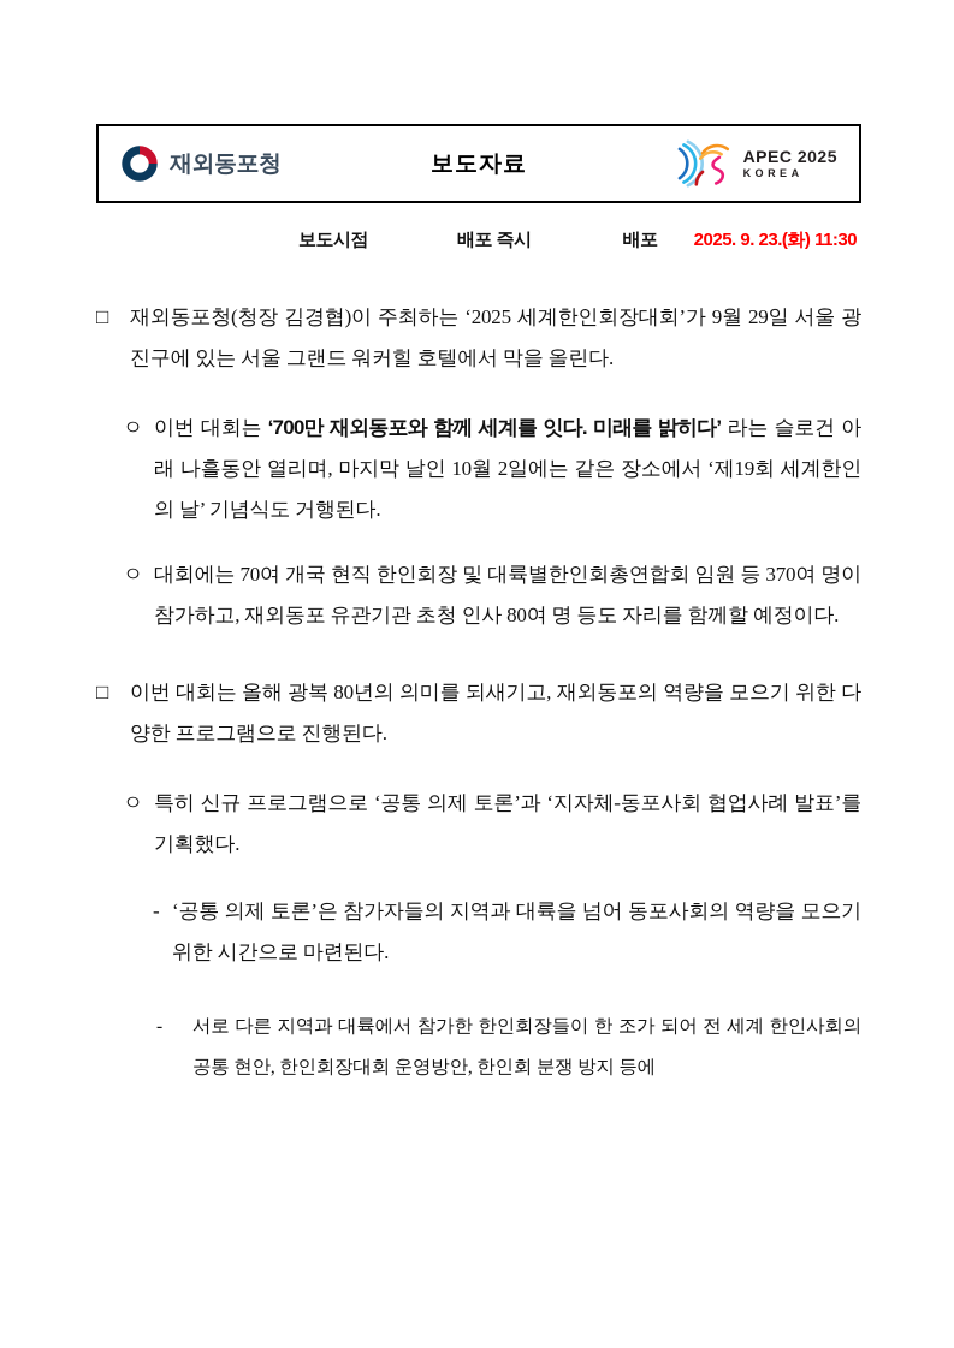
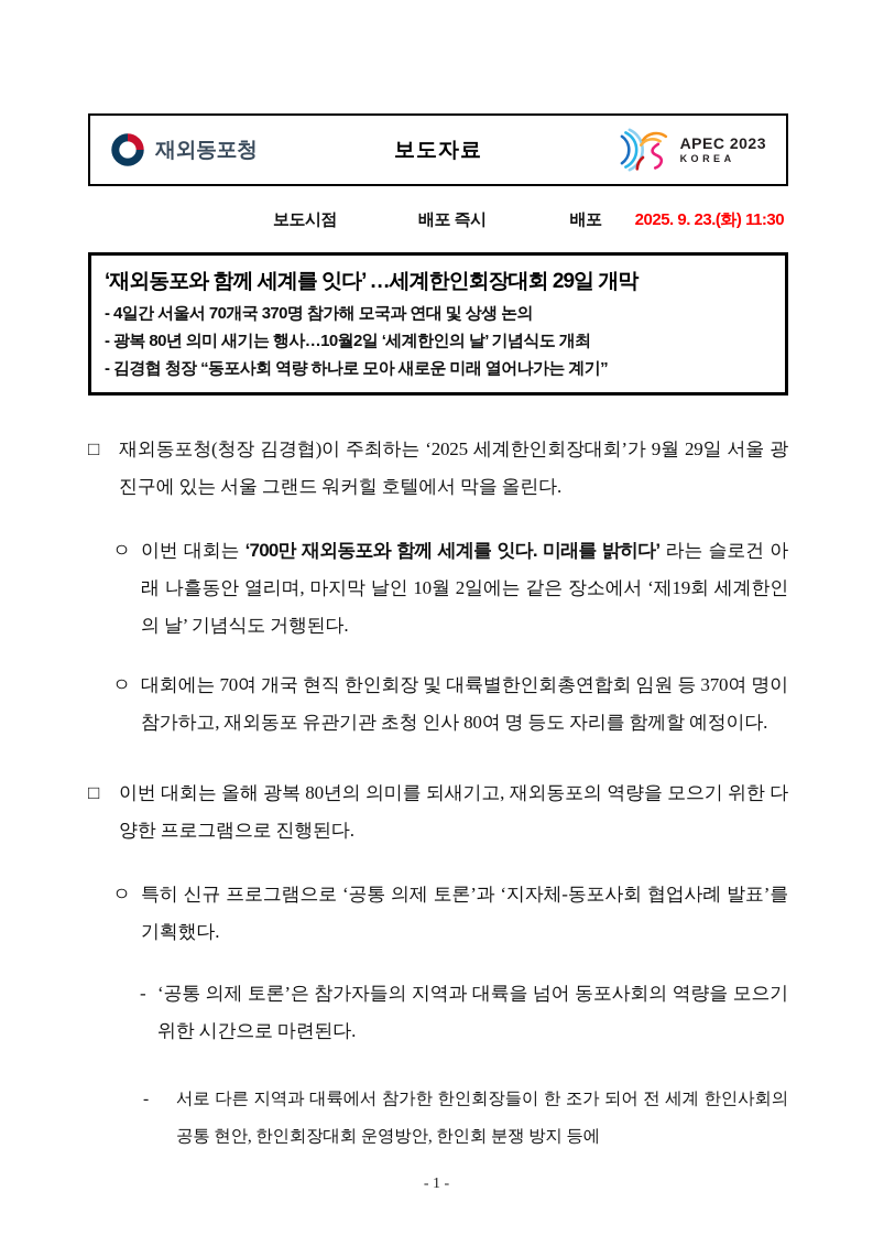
  재외동포청
  보도자료
- APEC 2025
+ APEC 2023
  KOREA
  보도시점
  배포 즉시
  배포
  2025. 9. 23.(화) 11:30
+ ‘재외동포와 함께 세계를 잇다’ …세계한인회장대회 29일 개막
+ - 4일간 서울서 70개국 370명 참가해 모국과 연대 및 상생 논의
+ - 광복 80년 의미 새기는 행사…10월2일 ‘세계한인의 날’ 기념식도 개최
+ - 김경협 청장 “동포사회 역량 하나로 모아 새로운 미래 열어나가는 계기”
  □
  재외동포청(청장 김경협)이 주최하는 ‘2025 세계한인회장대회’가 9월 29일 서울 광진구에 있는 서울 그랜드 워커힐 호텔에서 막을 올린다.
  ㅇ
  이번 대회는 ‘700만 재외동포와 함께 세계를 잇다. 미래를 밝히다’ 라는 슬로건 아래 나흘동안 열리며, 마지막 날인 10월 2일에는 같은 장소에서 ‘제19회 세계한인의 날’ 기념식도 거행된다.
  ㅇ
  대회에는 70여 개국 현직 한인회장 및 대륙별한인회총연합회 임원 등 370여 명이 참가하고, 재외동포 유관기관 초청 인사 80여 명 등도 자리를 함께할 예정이다.
  □
  이번 대회는 올해 광복 80년의 의미를 되새기고, 재외동포의 역량을 모으기 위한 다양한 프로그램으로 진행된다.
  ㅇ
  특히 신규 프로그램으로 ‘공통 의제 토론’과 ‘지자체-동포사회 협업사례 발표’를 기획했다.
  -
  ‘공통 의제 토론’은 참가자들의 지역과 대륙을 넘어 동포사회의 역량을 모으기 위한 시간으로 마련된다.
  -
  서로 다른 지역과 대륙에서 참가한 한인회장들이 한 조가 되어 전 세계 한인사회의 공통 현안, 한인회장대회 운영방안, 한인회 분쟁 방지 등에
+ - 1 -
